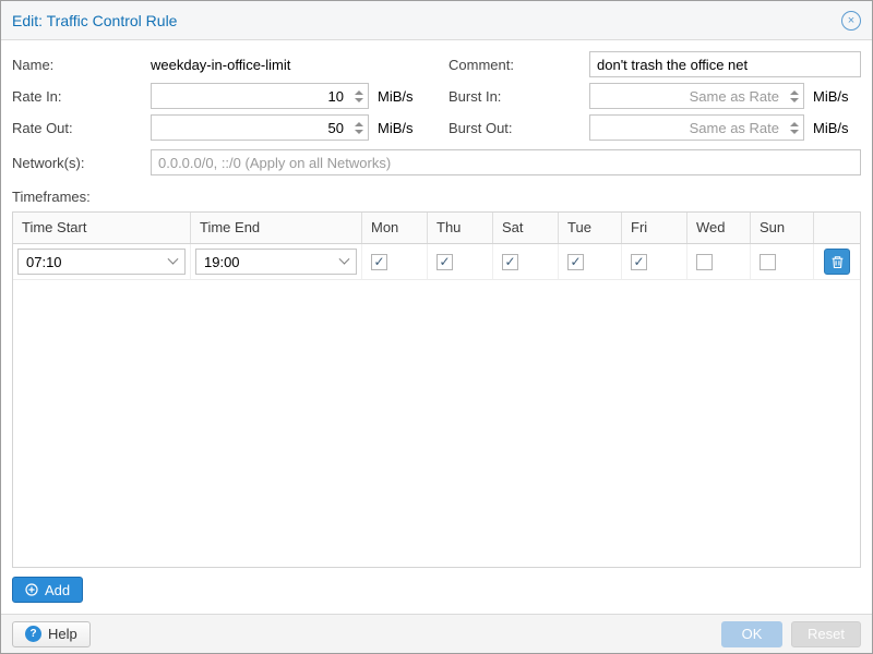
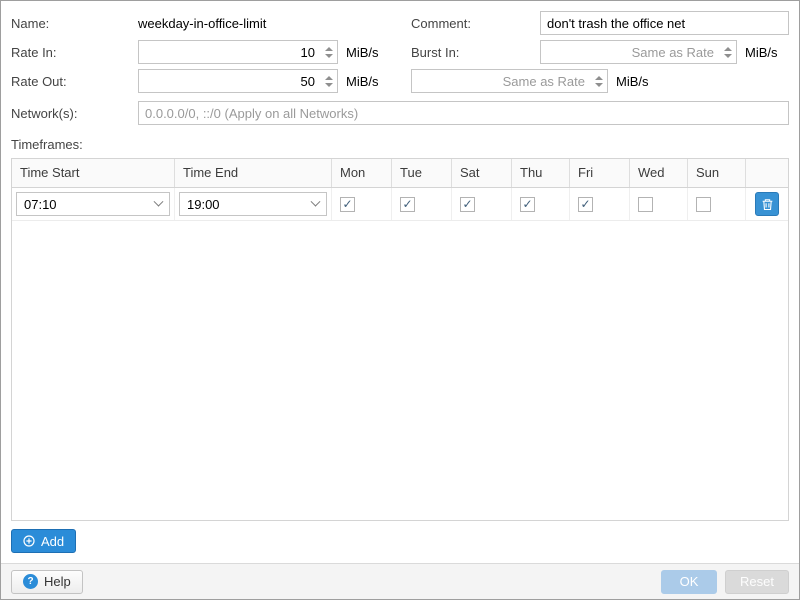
- Edit: Traffic Control Rule
- ×
  Name:
  weekday-in-office-limit
  Comment:
  don't trash the office net
  Rate In:
  10
  MiB/s
  Burst In:
  Same as Rate
  MiB/s
  Rate Out:
  50
  MiB/s
- Burst Out:
  Same as Rate
  MiB/s
  Network(s):
  0.0.0.0/0, ::/0 (Apply on all Networks)
  Timeframes:
  Time Start
  Time End
  Mon
- Thu
+ Tue
  Sat
- Tue
+ Thu
  Fri
  Wed
  Sun
  07:10
  19:00
  ✓
  ✓
  ✓
  ✓
  ✓
  Add
  ?
  Help
  OK
  Reset
